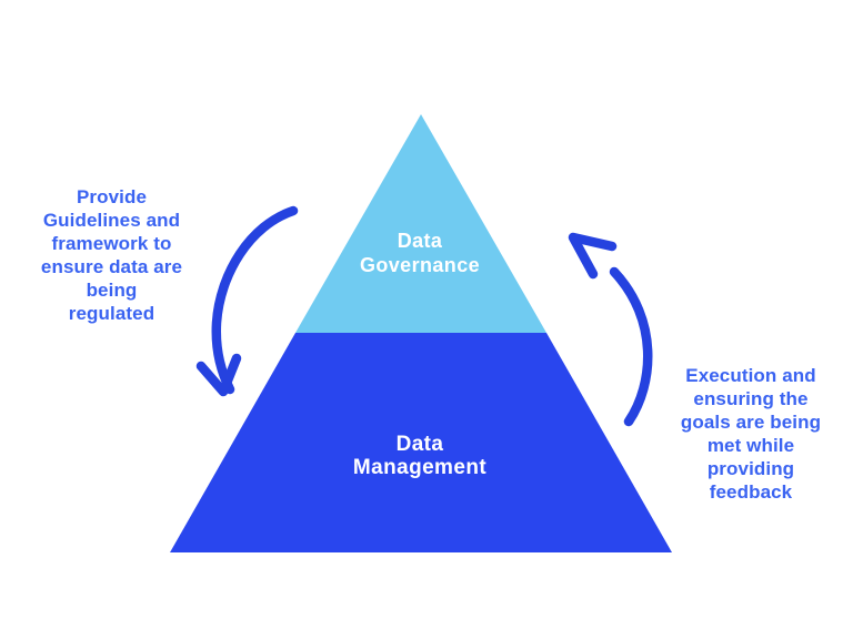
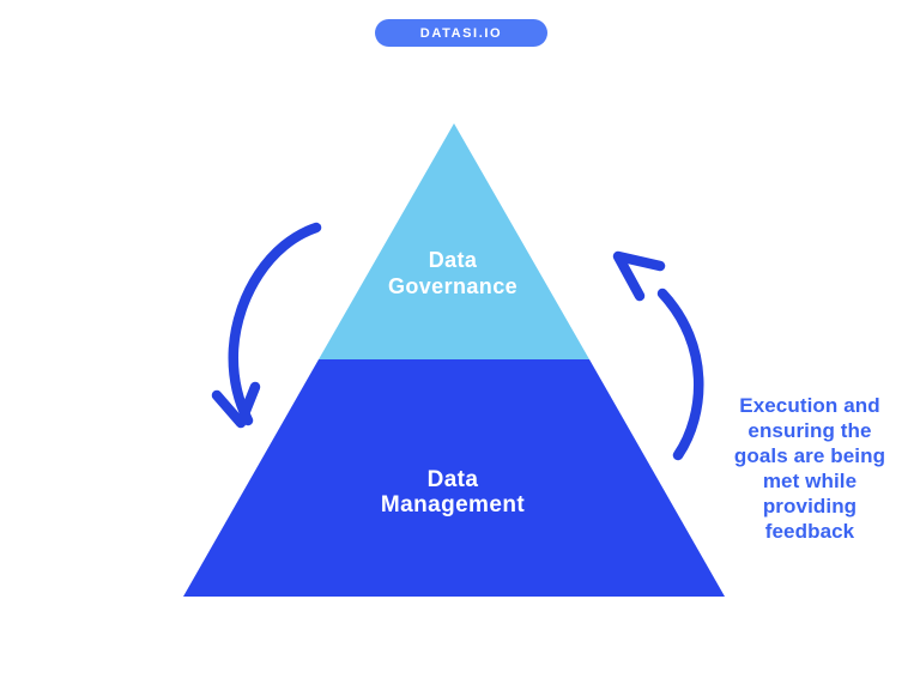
+ DATASI.IO
  Data
  Governance
  Data
  Management
- Provide
- Guidelines and
- framework to
- ensure data are
- being
- regulated
  Execution and
  ensuring the
  goals are being
  met while
  providing
  feedback
